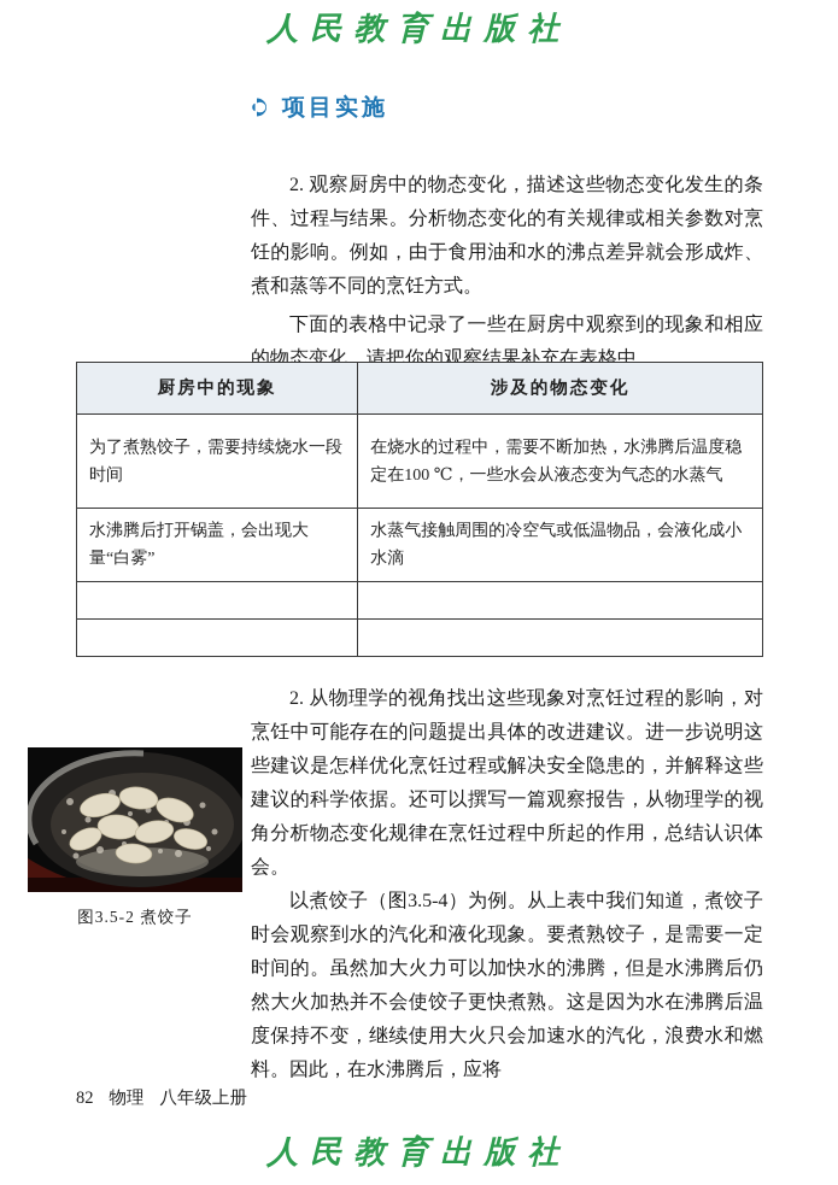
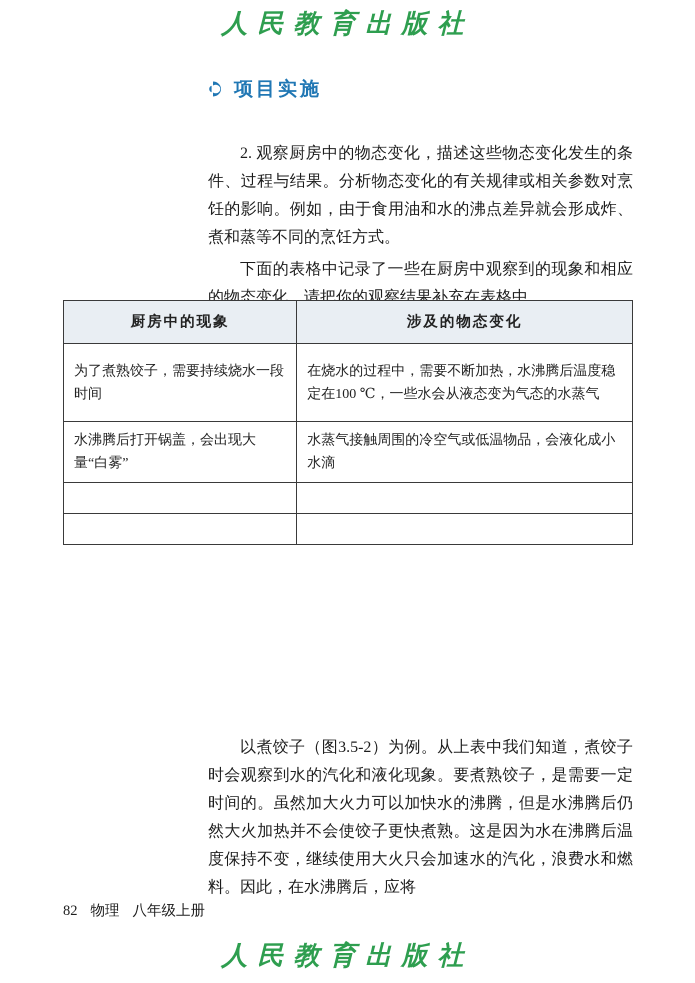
  人民教育出版社
  项目实施
  2. 观察厨房中的物态变化，描述这些物态变化发生的条件、过程与结果。分析物态变化的有关规律或相关参数对烹饪的影响。例如，由于食用油和水的沸点差异就会形成炸、煮和蒸等不同的烹饪方式。
  下面的表格中记录了一些在厨房中观察到的现象和相应的物态变化，请把你的观察结果补充在表格中。
  厨房中的现象	涉及的物态变化
  为了煮熟饺子，需要持续烧水一段时间	在烧水的过程中，需要不断加热，水沸腾后温度稳定在100 ℃，一些水会从液态变为气态的水蒸气
  水沸腾后打开锅盖，会出现大量“白雾”	水蒸气接触周围的冷空气或低温物品，会液化成小水滴
- 2. 从物理学的视角找出这些现象对烹饪过程的影响，对烹饪中可能存在的问题提出具体的改进建议。进一步说明这些建议是怎样优化烹饪过程或解决安全隐患的，并解释这些建议的科学依据。还可以撰写一篇观察报告，从物理学的视角分析物态变化规律在烹饪过程中所起的作用，总结认识体会。
- 以煮饺子（图3.5-4）为例。从上表中我们知道，煮饺子时会观察到水的汽化和液化现象。要煮熟饺子，是需要一定时间的。虽然加大火力可以加快水的沸腾，但是水沸腾后仍然大火加热并不会使饺子更快煮熟。这是因为水在沸腾后温度保持不变，继续使用大火只会加速水的汽化，浪费水和燃料。因此，在水沸腾后，应将
+ 以煮饺子（图3.5-2）为例。从上表中我们知道，煮饺子时会观察到水的汽化和液化现象。要煮熟饺子，是需要一定时间的。虽然加大火力可以加快水的沸腾，但是水沸腾后仍然大火加热并不会使饺子更快煮熟。这是因为水在沸腾后温度保持不变，继续使用大火只会加速水的汽化，浪费水和燃料。因此，在水沸腾后，应将
- 图3.5-2 煮饺子
  82
  物理
  八年级上册
  人民教育出版社
